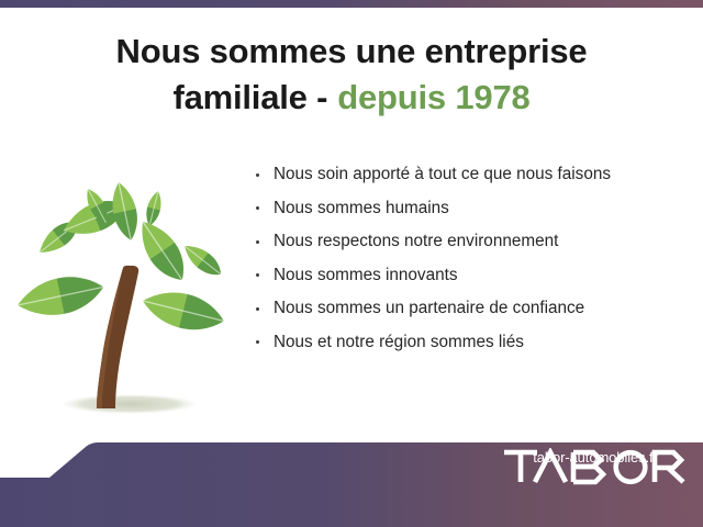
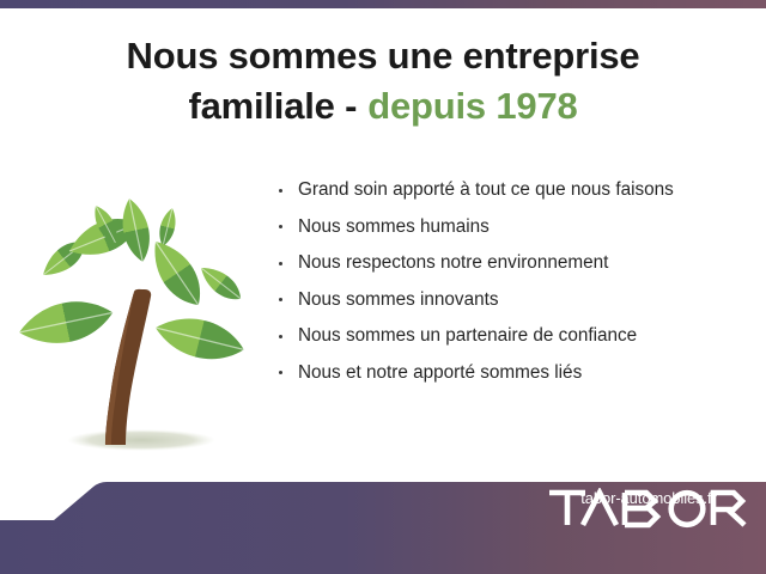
  Nous sommes une entreprise
  familiale - depuis 1978
- Nous soin apporté à tout ce que nous faisons
+ Grand soin apporté à tout ce que nous faisons
  Nous sommes humains
  Nous respectons notre environnement
  Nous sommes innovants
  Nous sommes un partenaire de confiance
- Nous et notre région sommes liés
+ Nous et notre apporté sommes liés
  taor-utomoile.f
